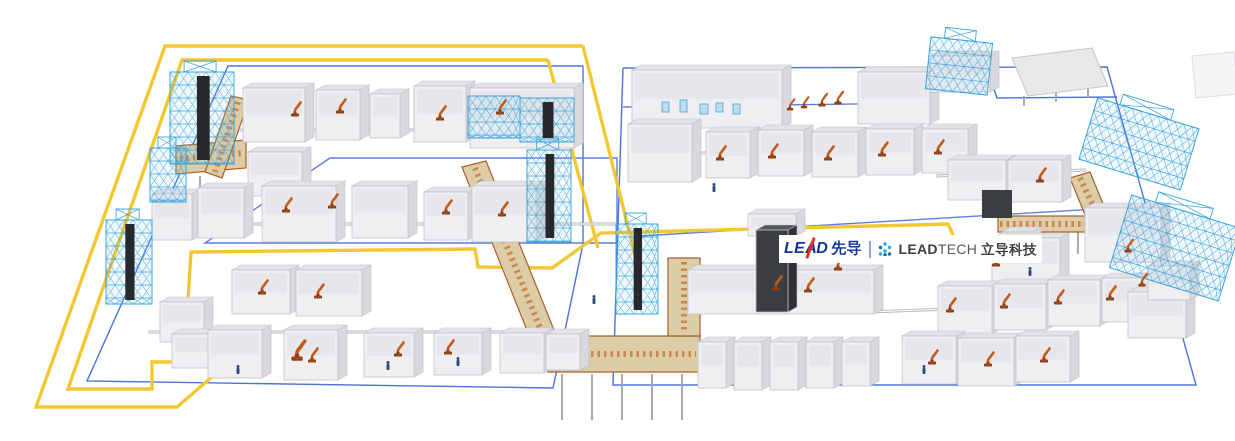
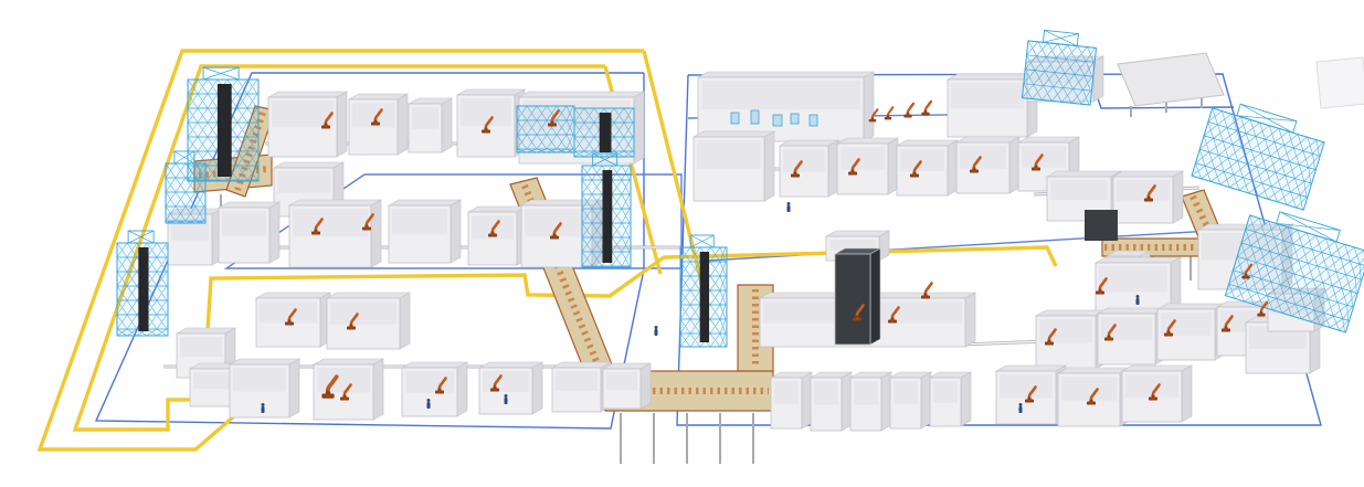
- LE
- D
- 先导
- LEAD
- TECH
- 立导科技
